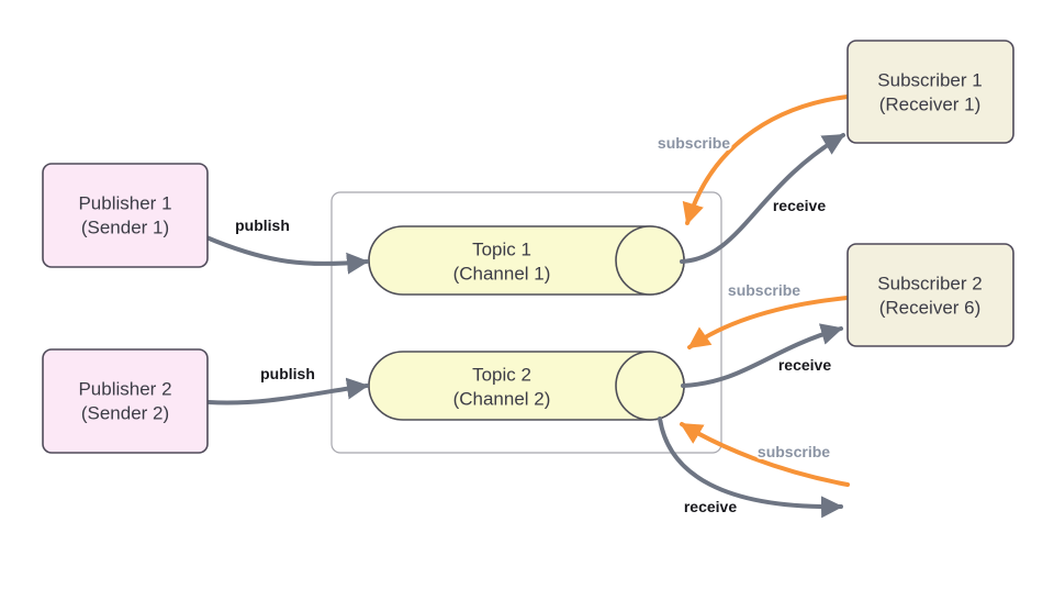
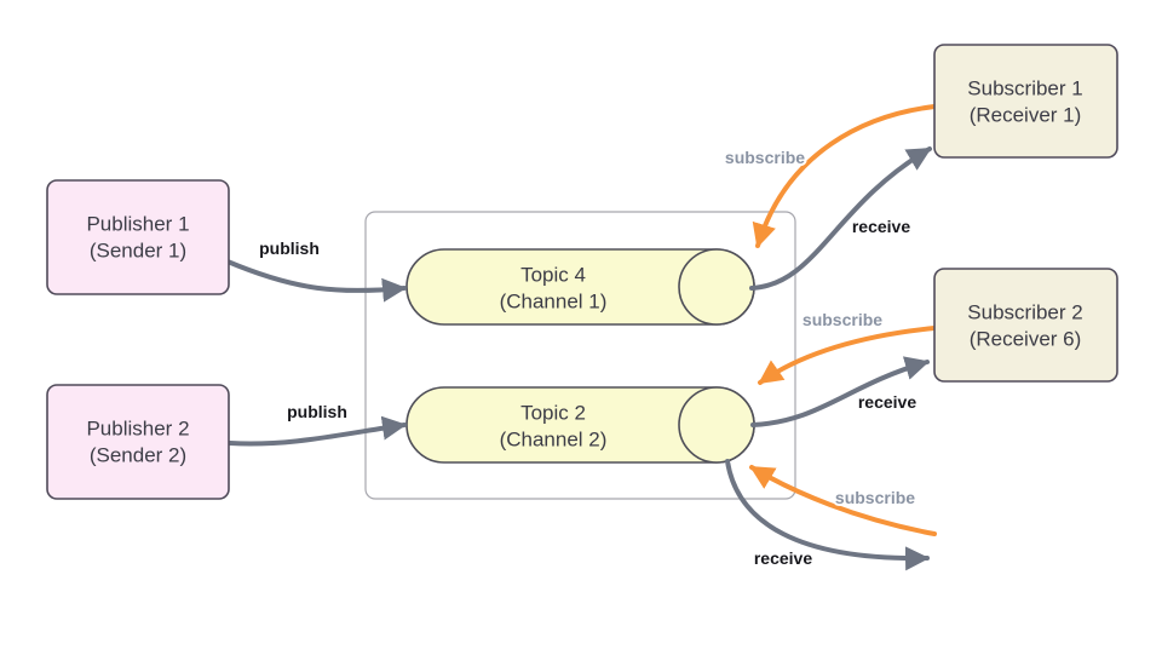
- Topic 1
+ Topic 4
  (Channel 1)
  Topic 2
  (Channel 2)
  Publisher 1
  (Sender 1)
  Publisher 2
  (Sender 2)
  Subscriber 1
  (Receiver 1)
  Subscriber 2
  (Receiver 6)
  publish
  publish
  subscribe
  receive
  subscribe
  receive
  subscribe
  receive
